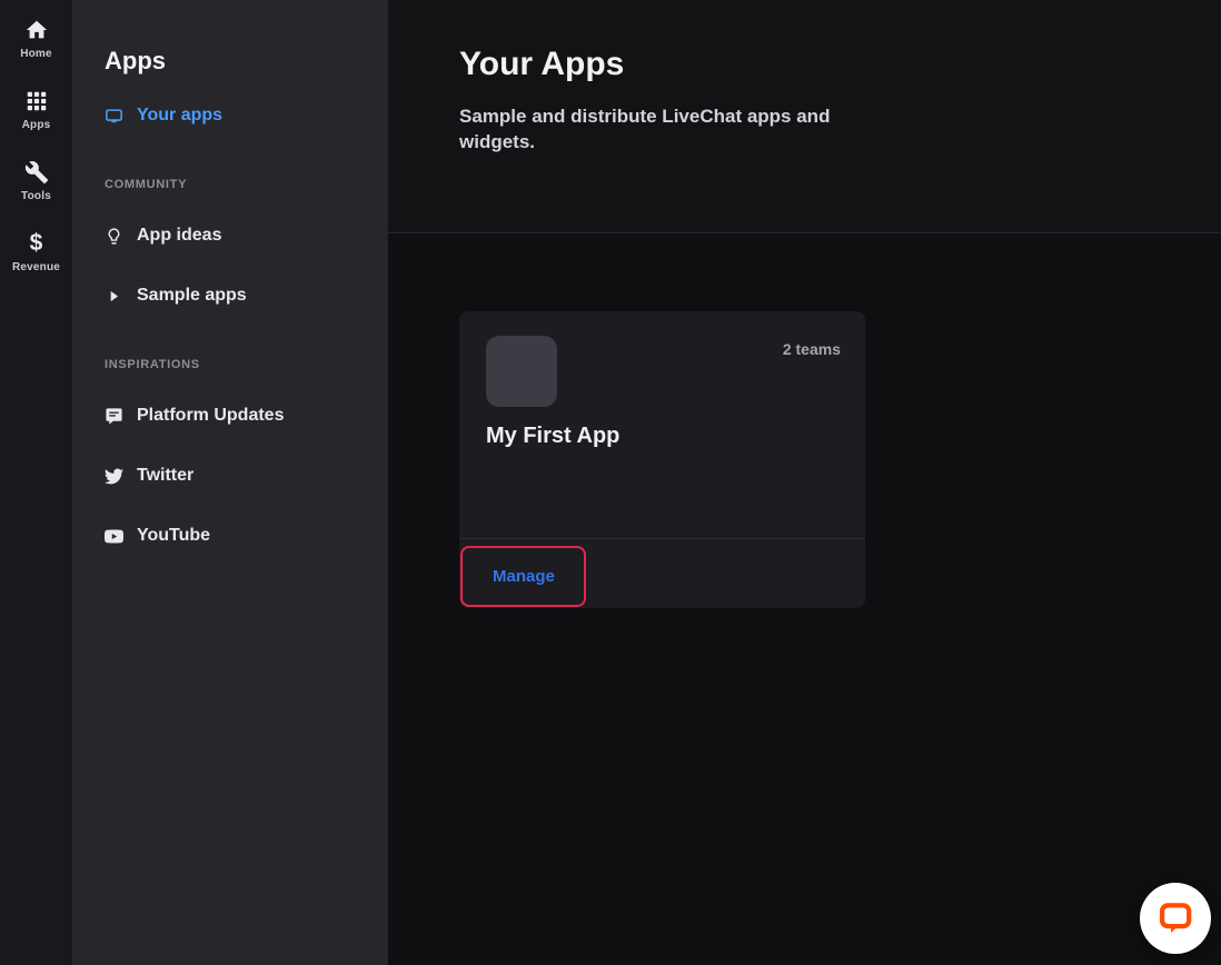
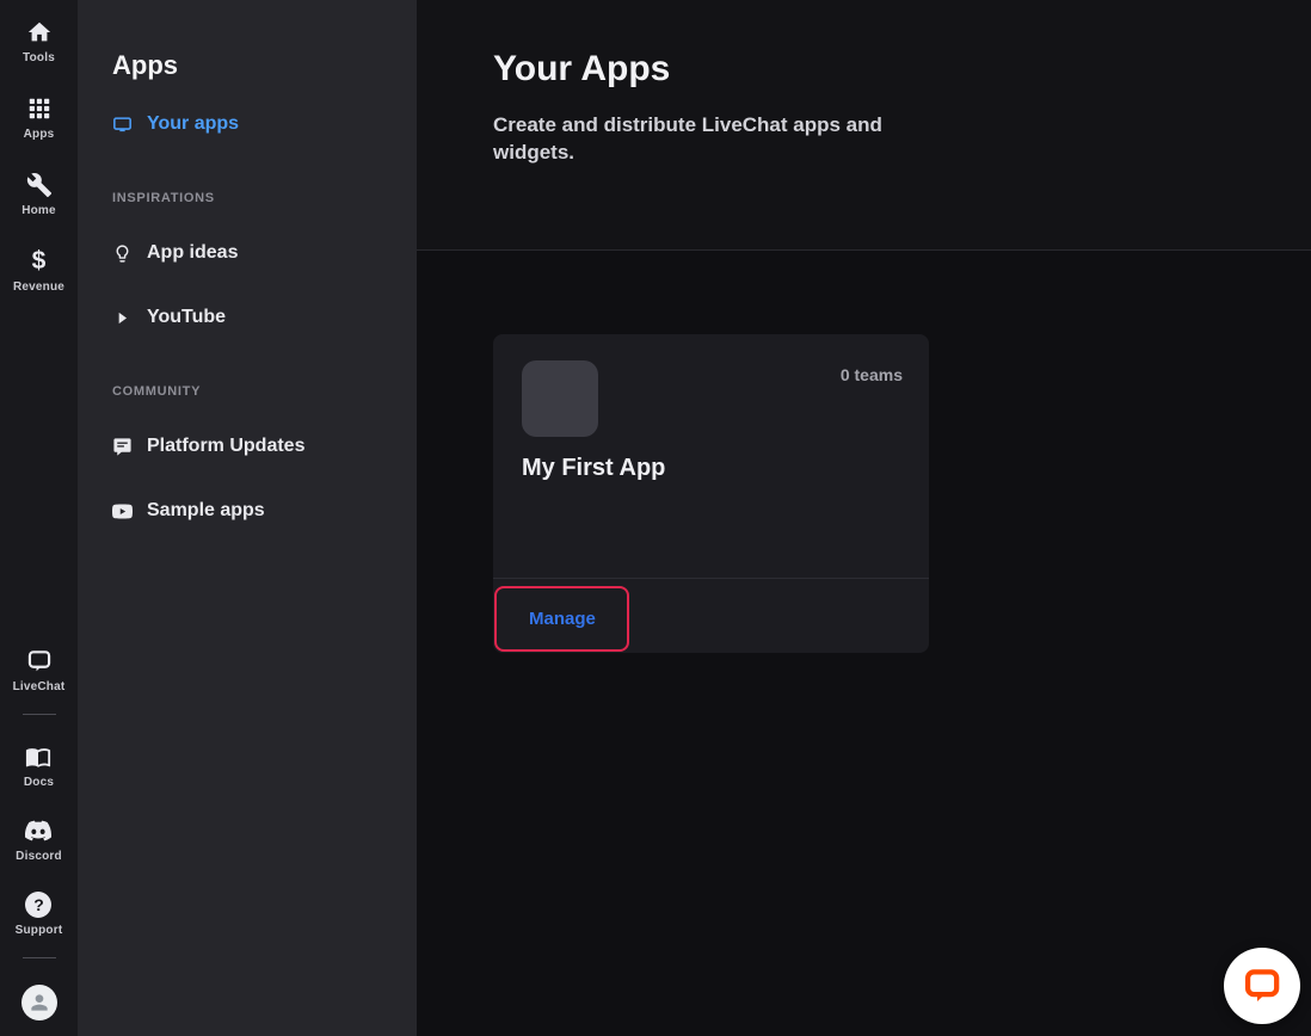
- Home
+ Tools
  Apps
- Tools
+ Home
  $
  Revenue
+ LiveChat
+ Docs
+ Discord
+ ?
+ Support
  Apps
  Your apps
- COMMUNITY
+ INSPIRATIONS
  App ideas
- Sample apps
+ YouTube
- INSPIRATIONS
+ COMMUNITY
  Platform Updates
- Twitter
- YouTube
+ Sample apps
  Your Apps
- Sample and distribute LiveChat apps and widgets.
+ Create and distribute LiveChat apps and widgets.
- 2 teams
+ 0 teams
  My First App
  Manage
